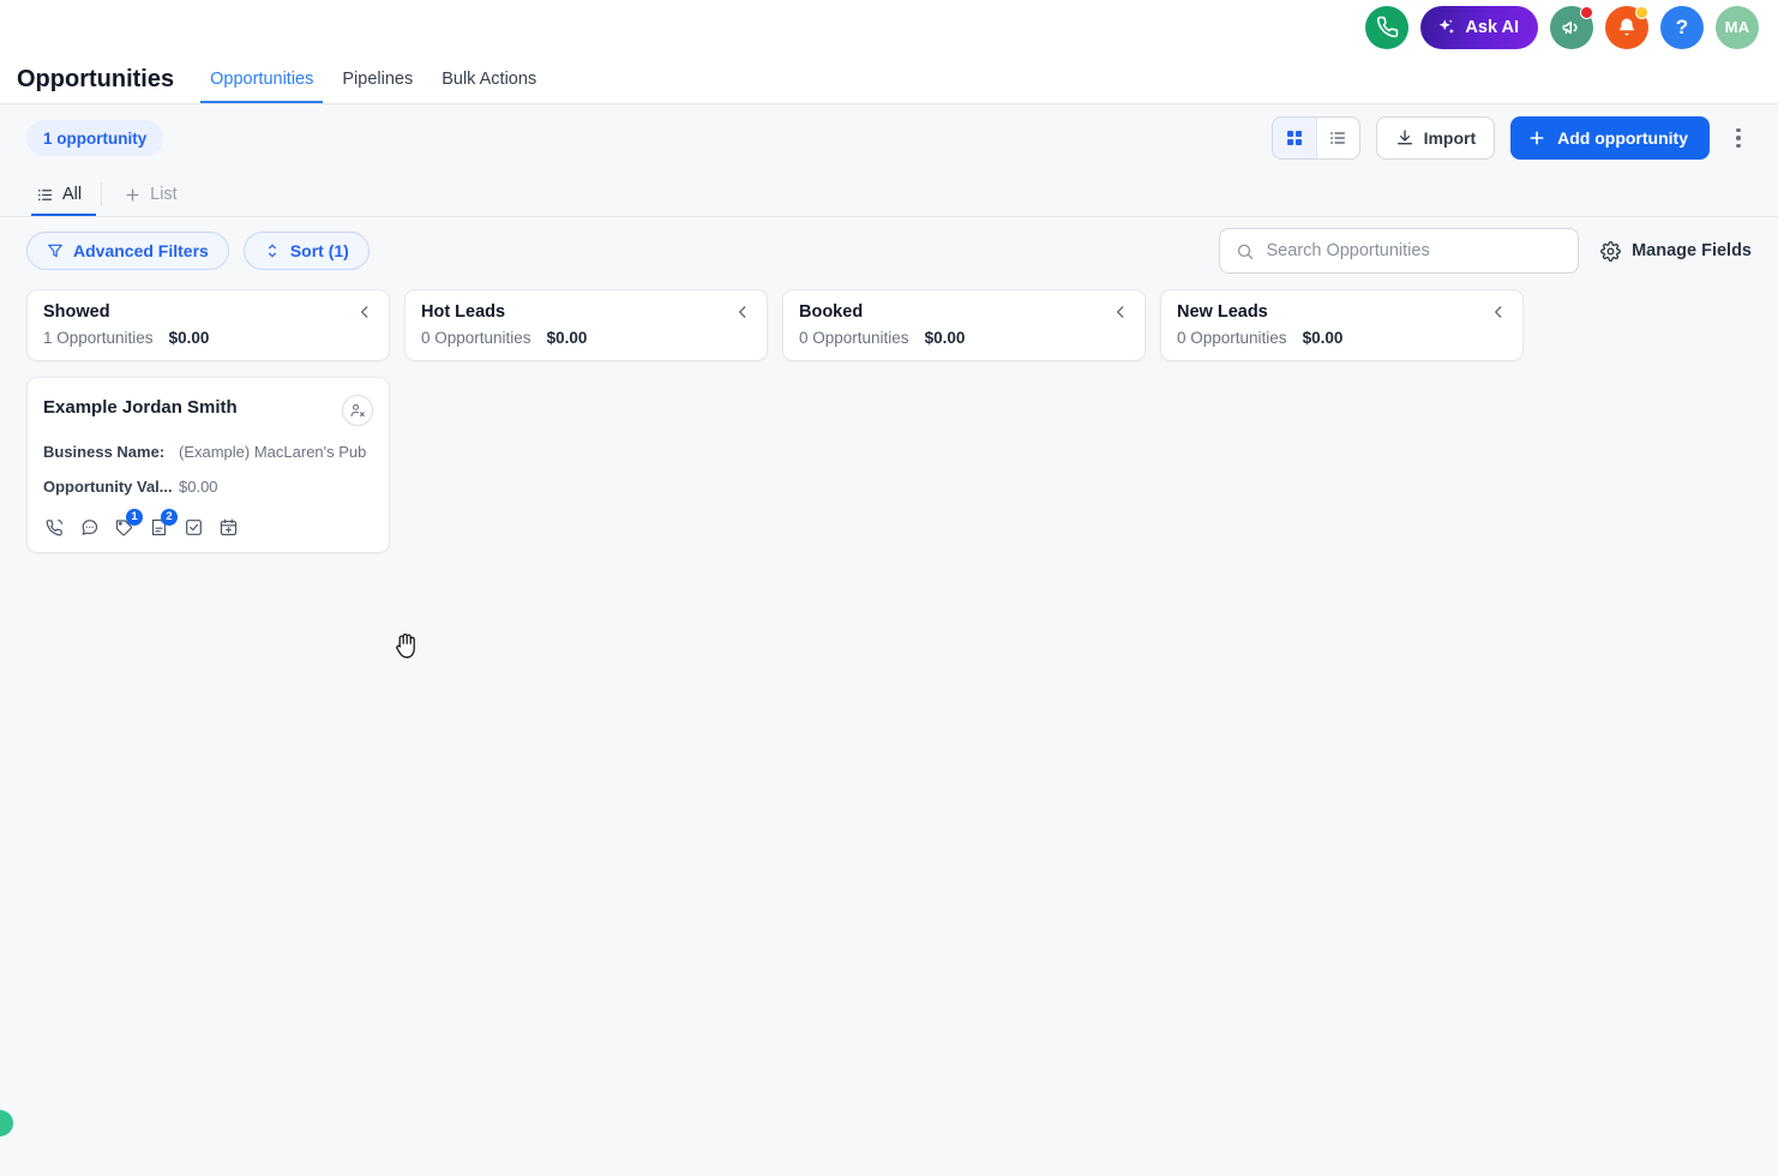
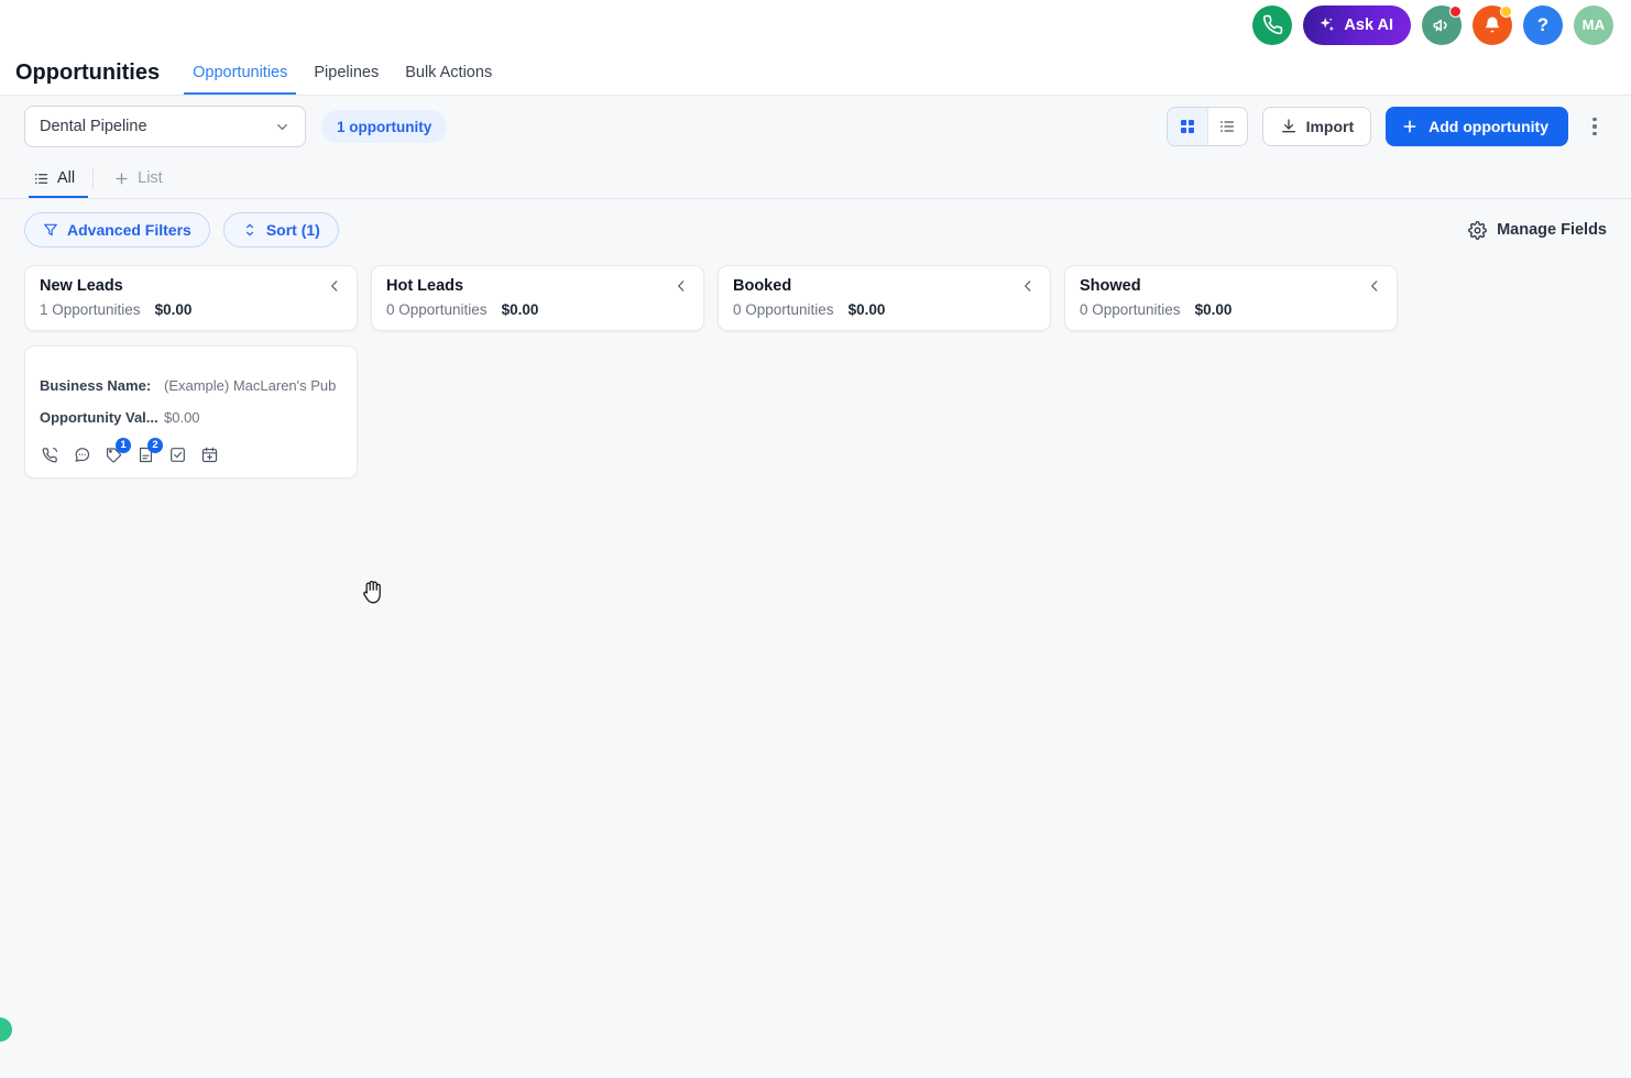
  Ask AI
  ?
  MA
  Opportunities
  Opportunities
  Pipelines
  Bulk Actions
+ Dental Pipeline
  1 opportunity
  Import
  Add opportunity
  All
  List
  Advanced Filters
  Sort (1)
- Search Opportunities
  Manage Fields
- Showed
+ New Leads
  1 Opportunities
  $0.00
- Example Jordan Smith
  Business Name:
  (Example) MacLaren's Pub
  Opportunity Val...
  $0.00
  1
  2
  Hot Leads
  0 Opportunities
  $0.00
  Booked
  0 Opportunities
  $0.00
- New Leads
+ Showed
  0 Opportunities
  $0.00
